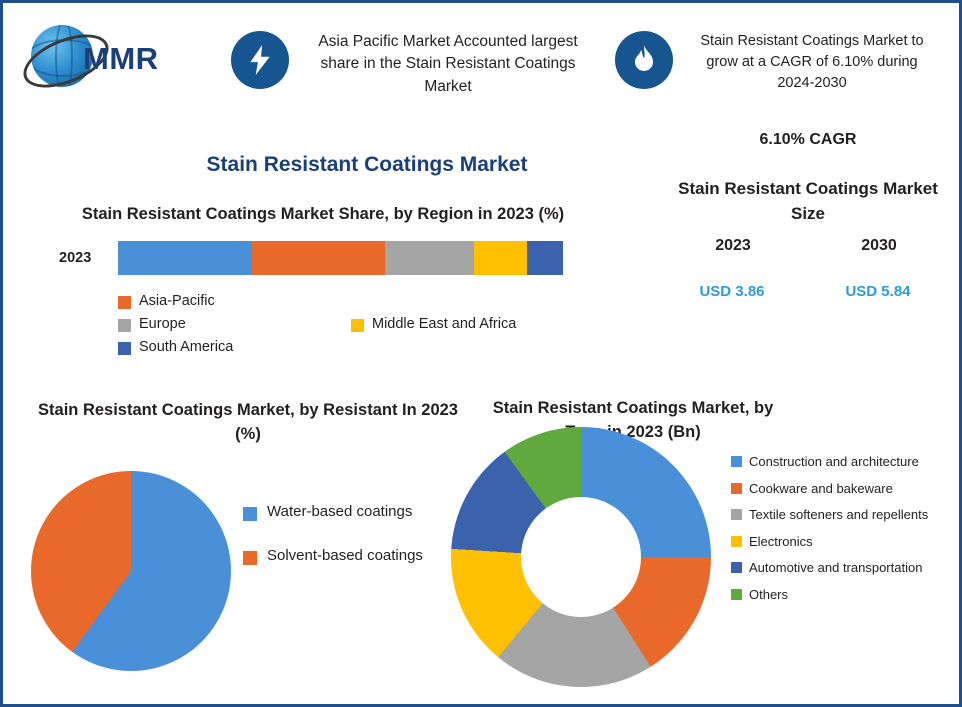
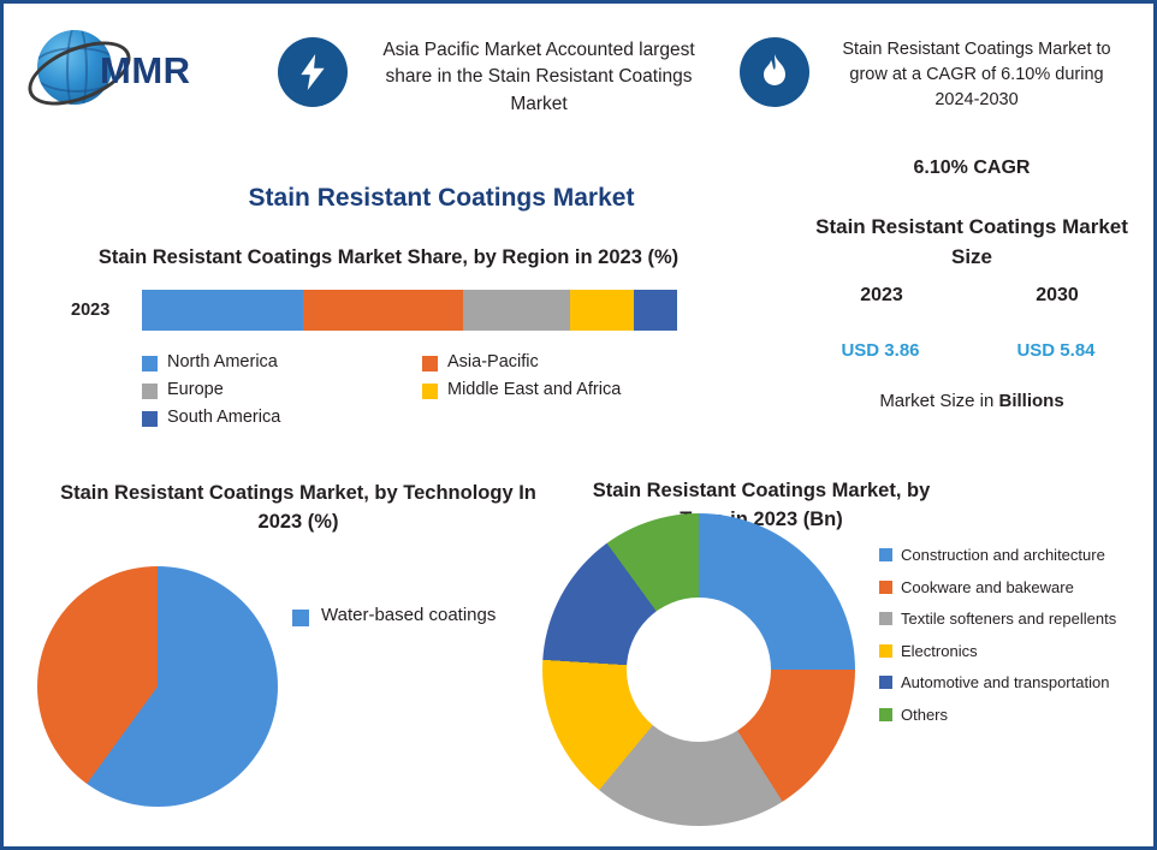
  MMR
  Asia Pacific Market Accounted largest share in the Stain Resistant Coatings Market
  Stain Resistant Coatings Market to grow at a CAGR of 6.10% during 2024-2030
  Stain Resistant Coatings Market
  Stain Resistant Coatings Market Share, by Region in 2023 (%)
  2023
+ North America
  Asia-Pacific
  Europe
  Middle East and Africa
  South America
  6.10% CAGR
  Stain Resistant Coatings Market Size
  2023
  2030
  USD 3.86
  USD 5.84
+ Market Size in Billions
- Stain Resistant Coatings Market, by Resistant In 2023 (%)
+ Stain Resistant Coatings Market, by Technology In 2023 (%)
  Water-based coatings
- Solvent-based coatings
  Stain Resistant Coatings Market, by 2023 (Bn)
  Construction and architecture
  Cookware and bakeware
  Textile softeners and repellents
  Electronics
  Automotive and transportation
  Others
